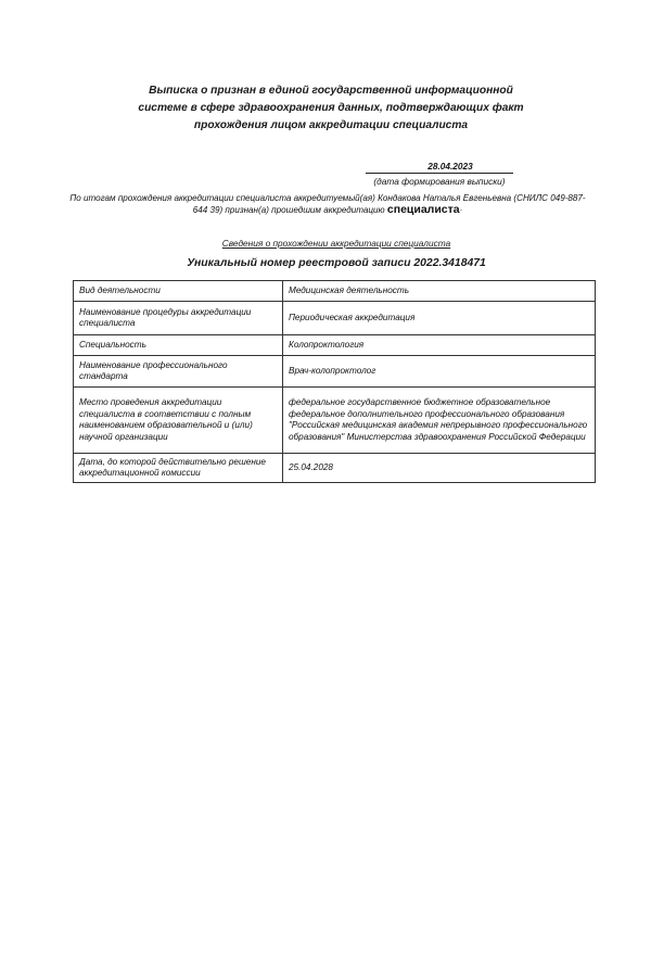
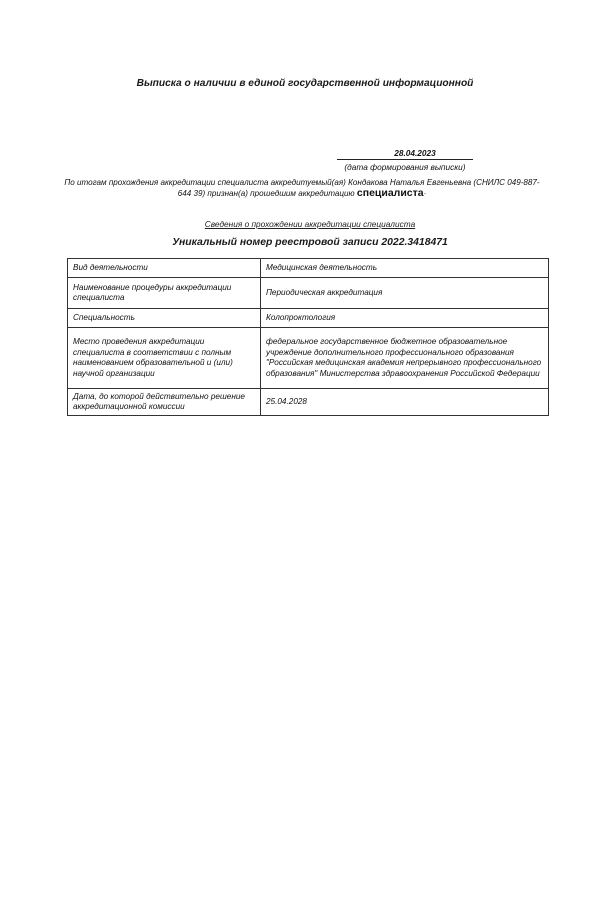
- Выписка о признан в единой государственной информационной
+ Выписка о наличии в единой государственной информационной
- системе в сфере здравоохранения данных, подтверждающих факт
- прохождения лицом аккредитации специалиста
  28.04.2023
  (дата формирования выписки)
  По итогам прохождения аккредитации специалиста аккредитуемый(ая) Кондакова Наталья Евгеньевна (СНИЛС 049-887-644 39) признан(а) прошедшим аккредитацию специалиста·
  Сведения о прохождении аккредитации специалиста
  Уникальный номер реестровой записи 2022.3418471
  Вид деятельности	Медицинская деятельность
  Наименование процедуры аккредитации специалиста	Периодическая аккредитация
  Специальность	Колопроктология
- Наименование профессионального стандарта	Врач-колопроктолог
- Место проведения аккредитации специалиста в соответствии с полным наименованием образовательной и (или) научной организации	федеральное государственное бюджетное образовательное федеральное дополнительного профессионального образования "Российская медицинская академия непрерывного профессионального образования" Министерства здравоохранения Российской Федерации
+ Место проведения аккредитации специалиста в соответствии с полным наименованием образовательной и (или) научной организации	федеральное государственное бюджетное образовательное учреждение дополнительного профессионального образования "Российская медицинская академия непрерывного профессионального образования" Министерства здравоохранения Российской Федерации
  Дата, до которой действительно решение аккредитационной комиссии	25.04.2028
